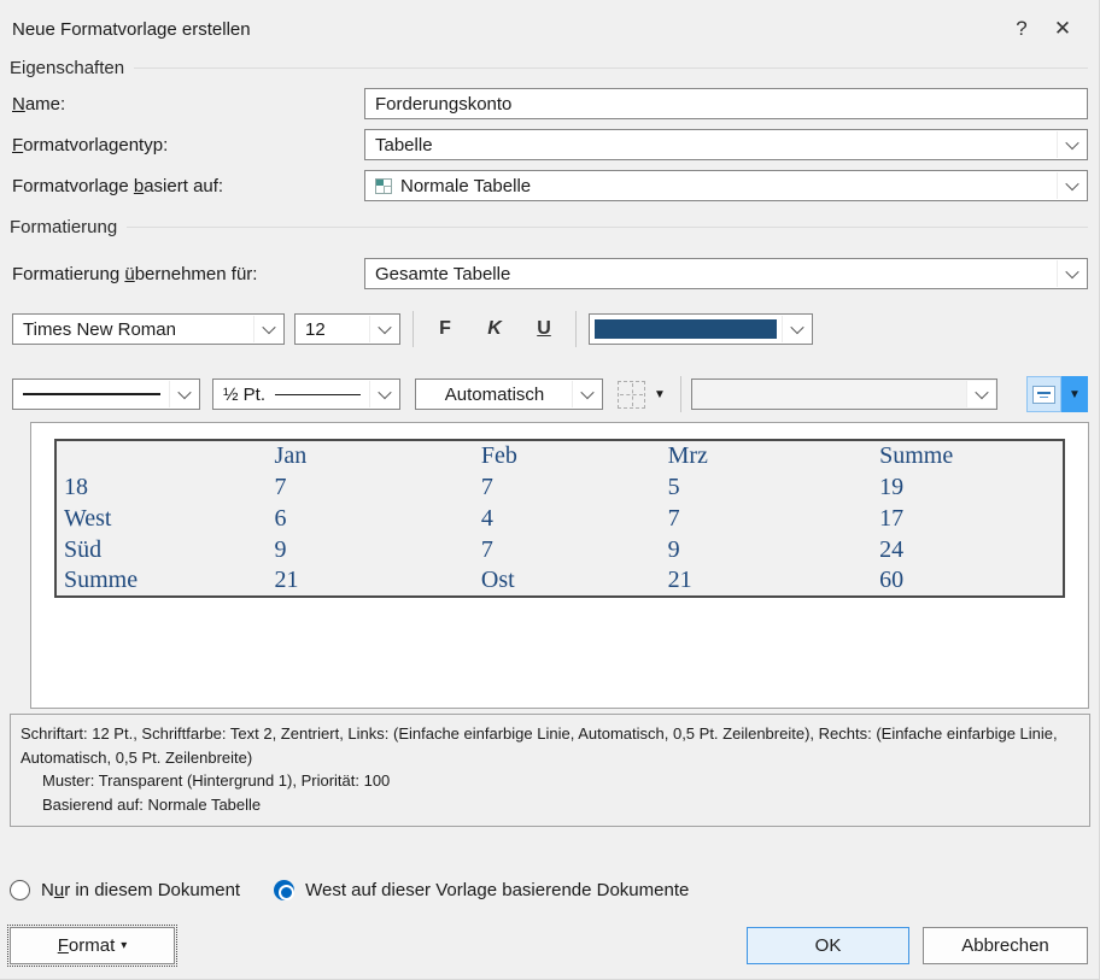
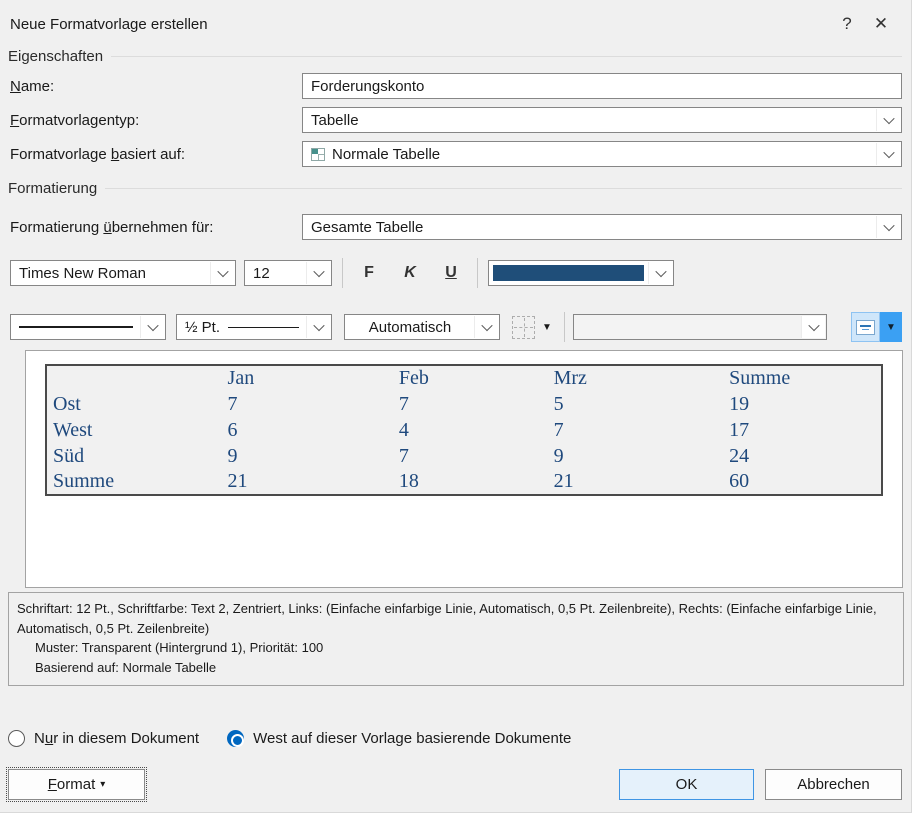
  Neue Formatvorlage erstellen
  ?
  ✕
  Eigenschaften
  Name:
  Forderungskonto
  Formatvorlagentyp:
  Tabelle
  Formatvorlage basiert auf:
  Normale Tabelle
  Formatierung
  Formatierung übernehmen für:
  Gesamte Tabelle
  Times New Roman
  12
  F
  K
  U
  ½ Pt.
  Automatisch
  ▼
  ▼
  	Jan	Feb	Mrz	Summe
- 18	7	7	5	19
+ Ost	7	7	5	19
  West	6	4	7	17
  Süd	9	7	9	24
- Summe	21	Ost	21	60
+ Summe	21	18	21	60
  Schriftart: 12 Pt., Schriftfarbe: Text 2, Zentriert, Links: (Einfache einfarbige Linie, Automatisch, 0,5 Pt. Zeilenbreite), Rechts: (Einfache einfarbige Linie, Automatisch, 0,5 Pt. Zeilenbreite)
  Muster: Transparent (Hintergrund 1), Priorität: 100
  Basierend auf: Normale Tabelle
  Nur in diesem Dokument
  West auf dieser Vorlage basierende Dokumente
  F
  ormat
  ▾
  OK
  Abbrechen
